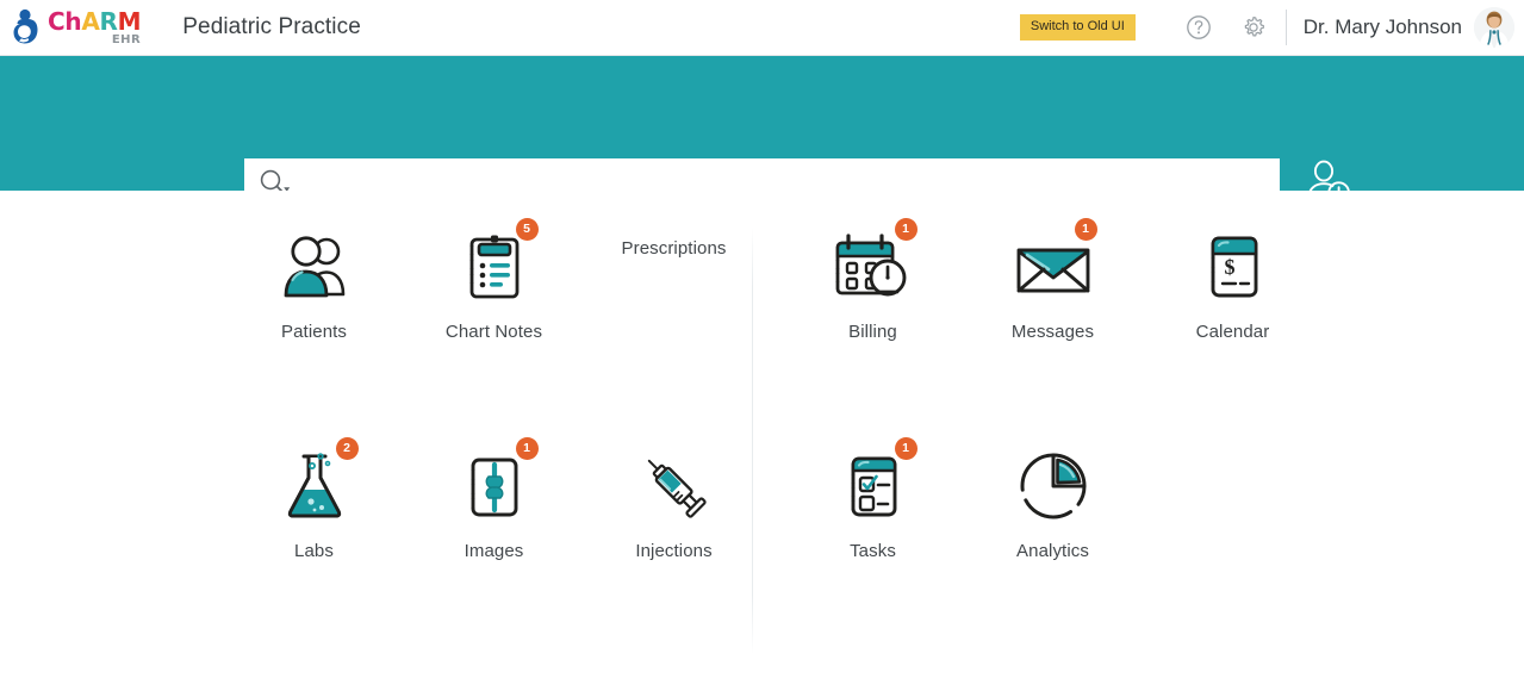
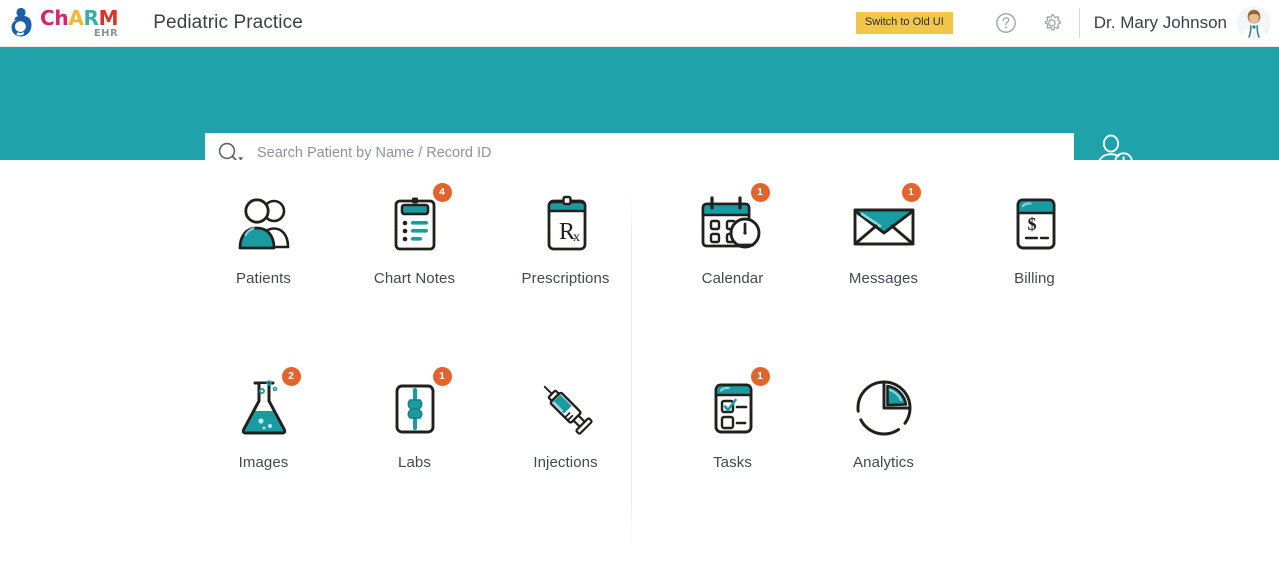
  ChARM
  EHR
  Pediatric Practice
  Switch to Old UI
  Dr. Mary Johnson
+ Search Patient by Name / Record ID
  Patients
- 5
+ 4
  Chart Notes
+ R
+ x
  Prescriptions
  1
- Billing
+ Calendar
  1
  Messages
  $
- Calendar
+ Billing
  2
- Labs
+ Images
  1
- Images
+ Labs
  Injections
  1
  Tasks
  Analytics
